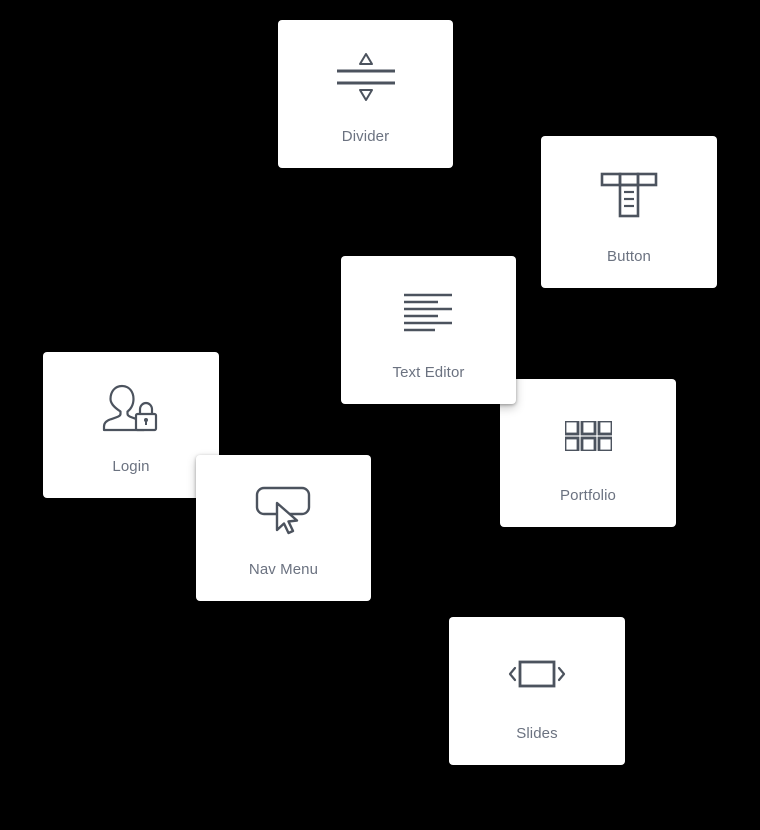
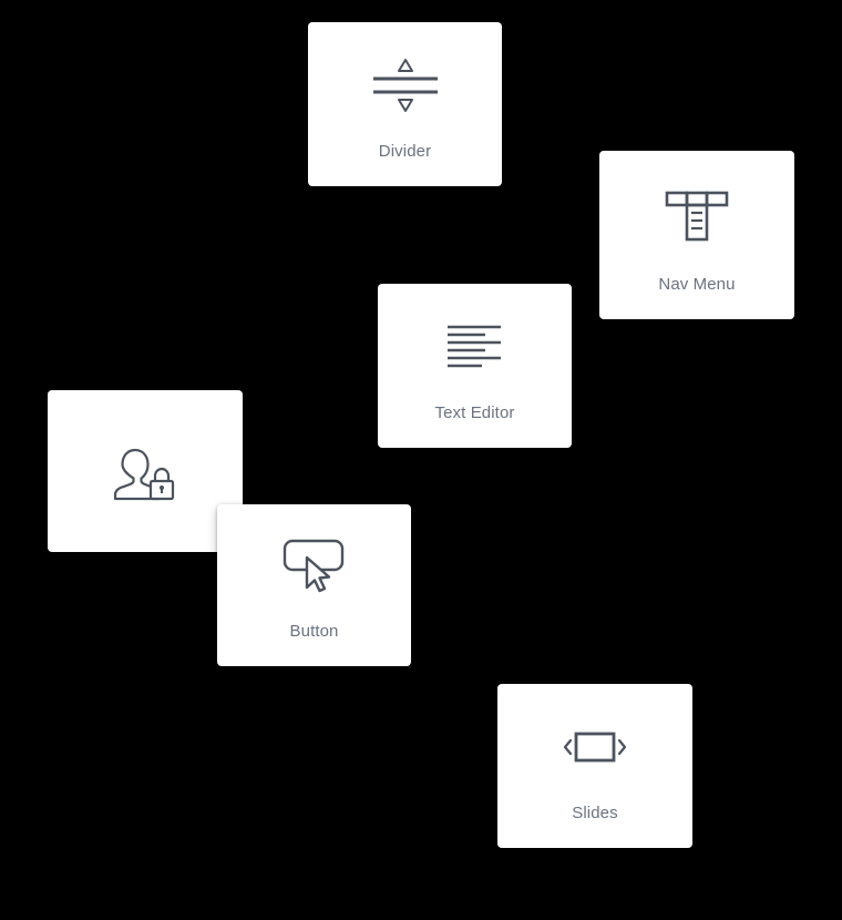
  Divider
- Button
+ Nav Menu
  Text Editor
- Login
- Portfolio
- Nav Menu
+ Button
  Slides
